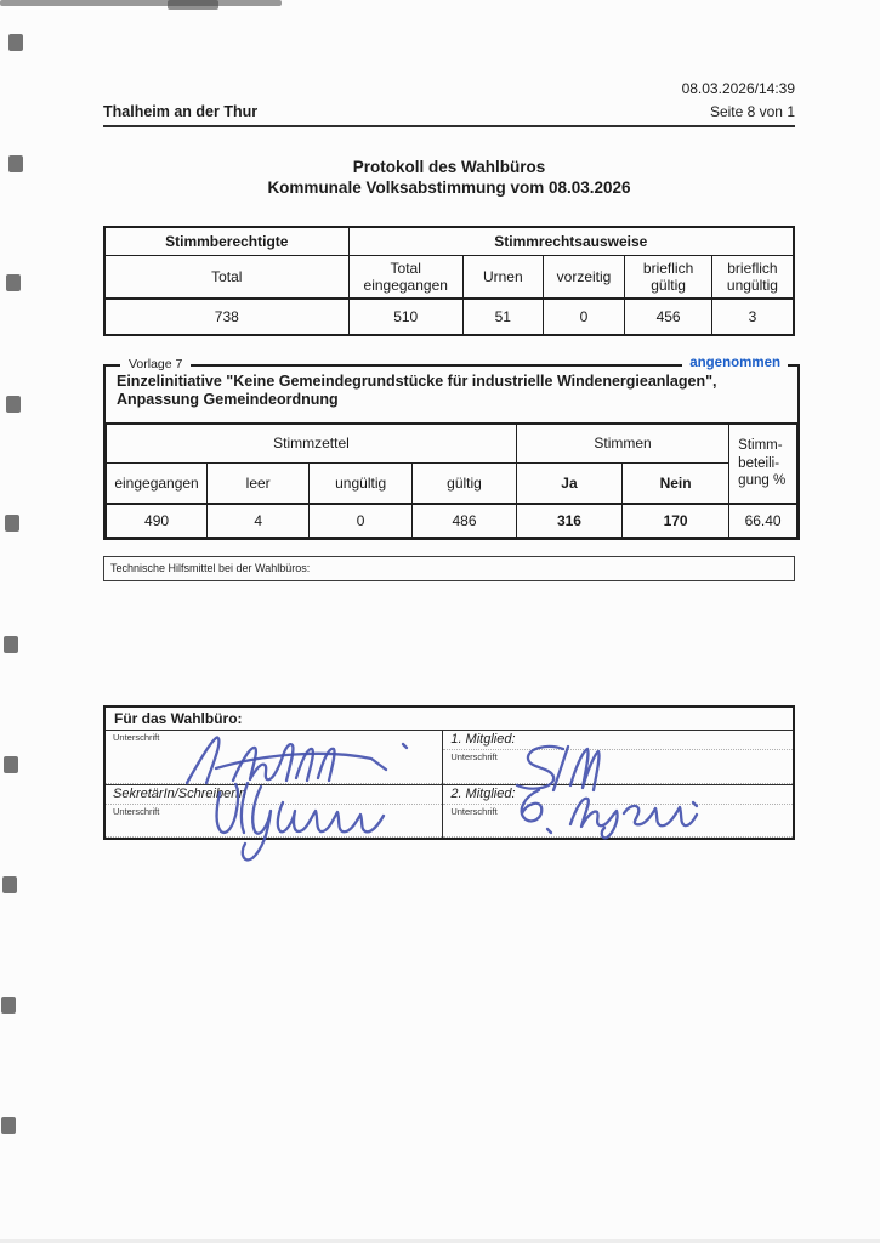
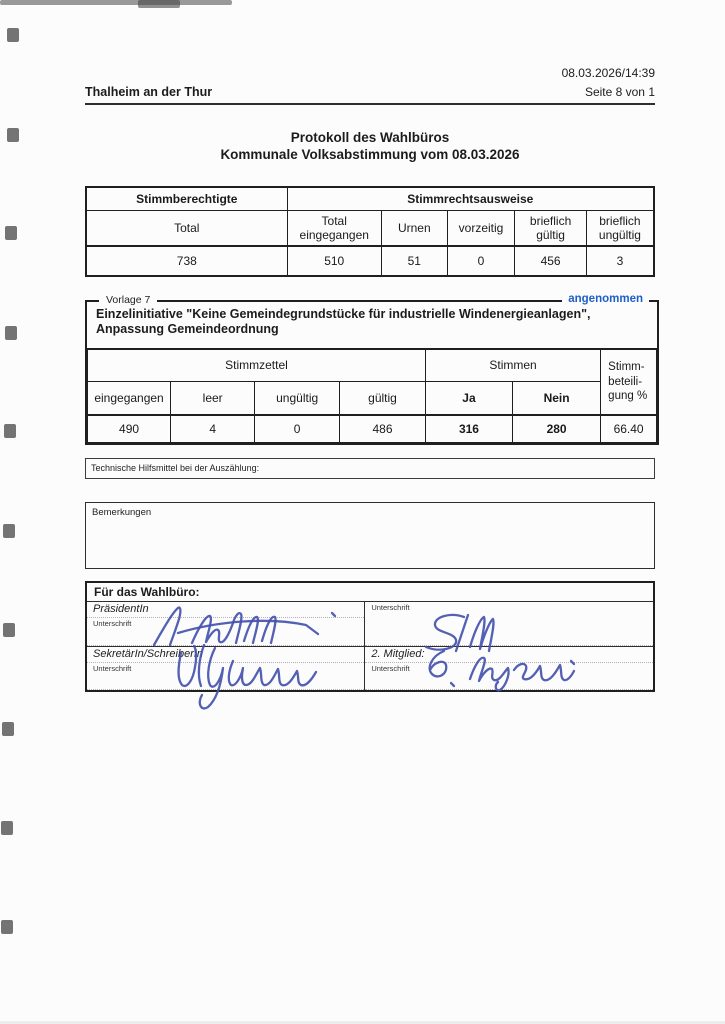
  08.03.2026/14:39
  Thalheim an der Thur
  Seite 8 von 1
  Protokoll des Wahlbüros
  Kommunale Volksabstimmung vom 08.03.2026
  Stimmberechtigte	Stimmrechtsausweise
  Total	Total eingegangen	Urnen	vorzeitig	brieflich gültig	brieflich ungültig
  738	510	51	0	456	3
  Vorlage 7
  angenommen
  Einzelinitiative "Keine Gemeindegrundstücke für industrielle Windenergieanlagen",
  Anpassung Gemeindeordnung
  Stimmzettel	Stimmen	Stimm- beteili- gung %
  eingegangen	leer	ungültig	gültig	Ja	Nein
- 490	4	0	486	316	170	66.40
+ 490	4	0	486	316	280	66.40
- Technische Hilfsmittel bei der Wahlbüros:
+ Technische Hilfsmittel bei der Auszählung:
+ Bemerkungen
  Für das Wahlbüro:
+ PräsidentIn
  Unterschrift
  SekretärIn/Schreiern
  Unterschrift
- 1. Mitglied:
  Unterschrift
  2. Mitglied:
  Unterschrift
